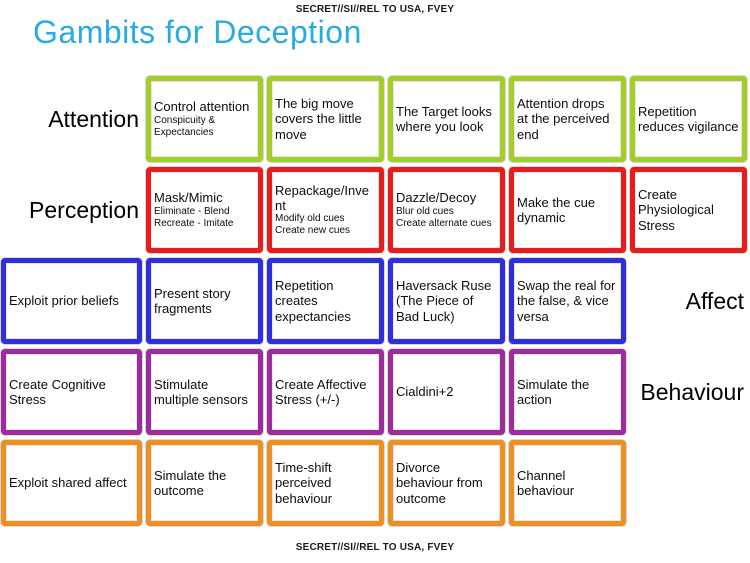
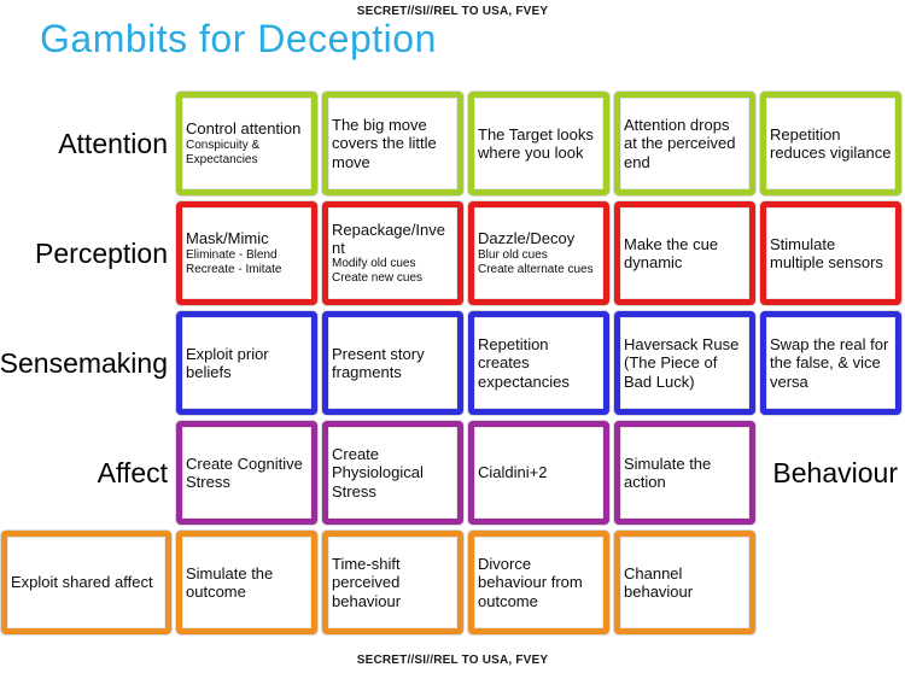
  SECRET//SI//REL TO USA, FVEY
  Gambits for Deception
  Attention
  Control attention
  Conspicuity &
  Expectancies
  The big move covers the little move
  The Target looks where you look
  Attention drops at the perceived end
  Repetition reduces vigilance
  Perception
  Mask/Mimic
  Eliminate - Blend
  Recreate - Imitate
  Repackage/Invent
  Modify old cues
  Create new cues
  Dazzle/Decoy
  Blur old cues
  Create alternate cues
  Make the cue dynamic
- Create Physiological Stress
+ Stimulate multiple sensors
+ Sensemaking
  Exploit prior beliefs
  Present story fragments
  Repetition creates expectancies
  Haversack Ruse (The Piece of Bad Luck)
  Swap the real for the false, & vice versa
  Affect
  Create Cognitive Stress
- Stimulate multiple sensors
+ Create Physiological Stress
- Create Affective Stress (+/-)
  Cialdini+2
  Simulate the action
  Behaviour
  Exploit shared affect
  Simulate the outcome
  Time-shift perceived behaviour
  Divorce behaviour from outcome
  Channel behaviour
  SECRET//SI//REL TO USA, FVEY
